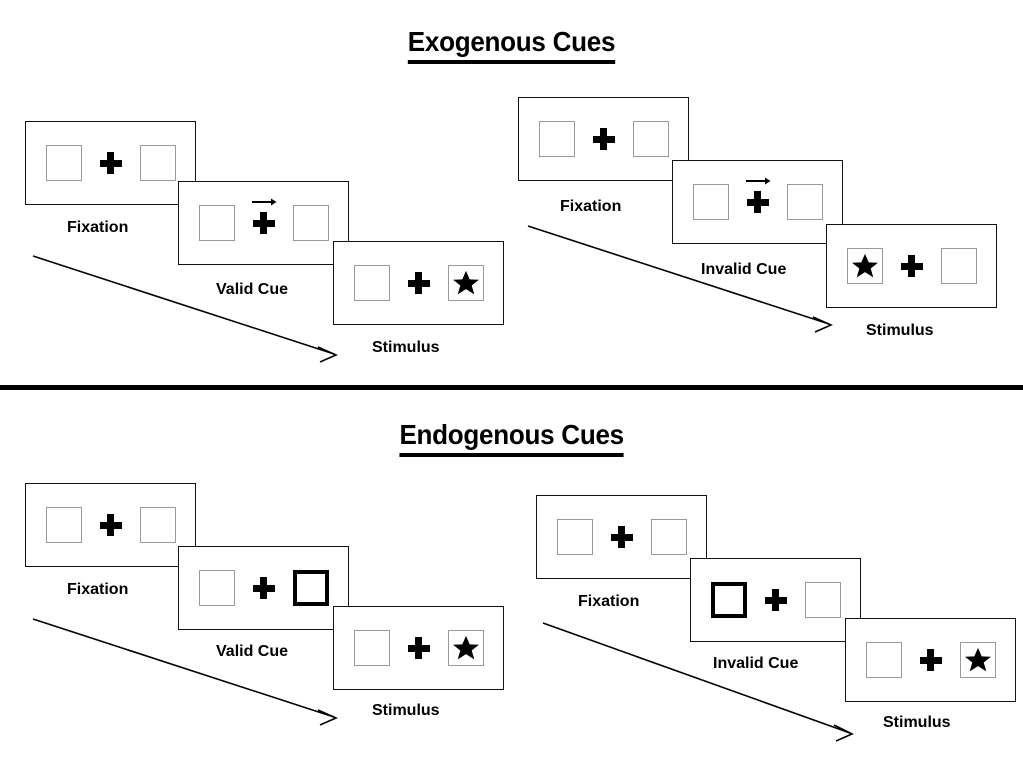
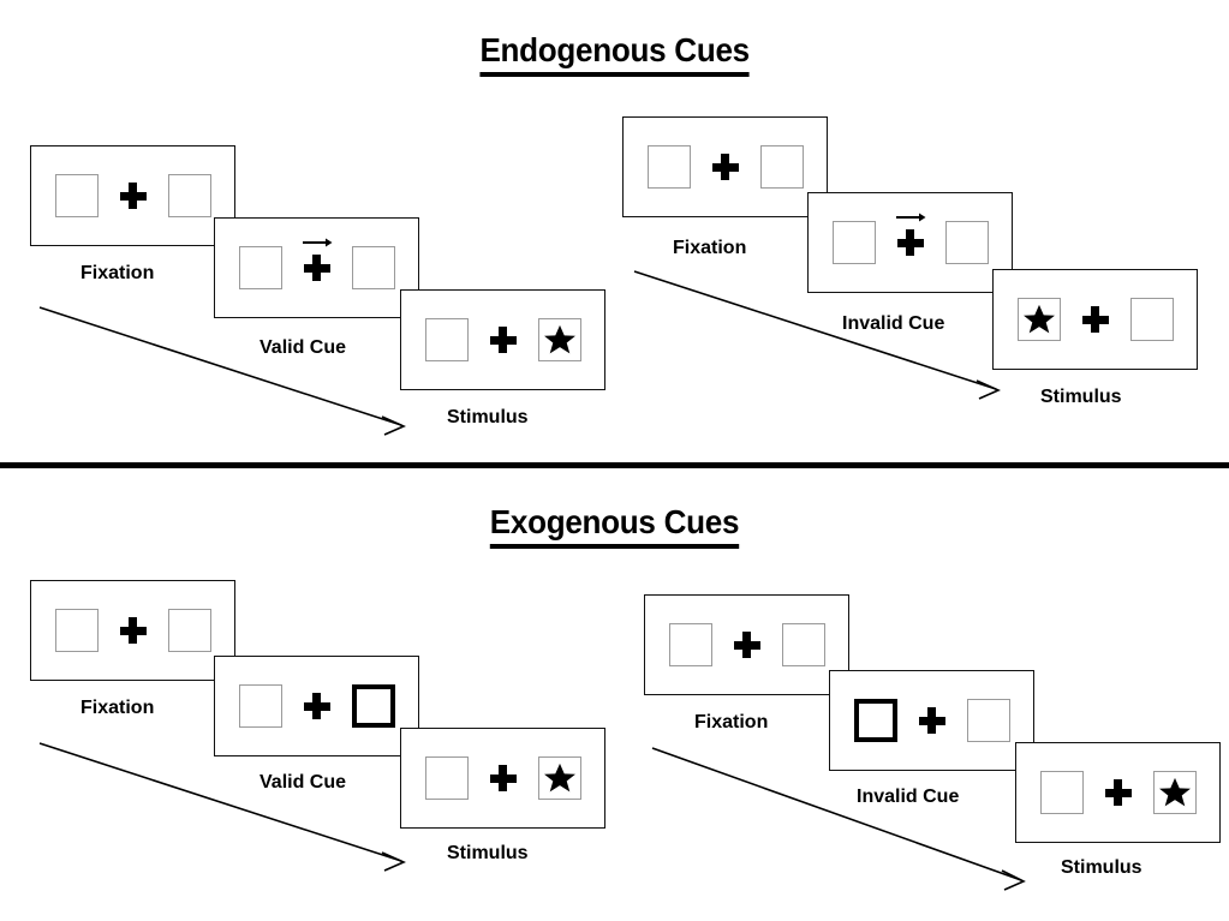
- Exogenous Cues
+ Endogenous Cues
  Fixation
  Valid Cue
  Stimulus
  Fixation
  Invalid Cue
  Stimulus
- Endogenous Cues
+ Exogenous Cues
  Fixation
  Valid Cue
  Stimulus
  Fixation
  Invalid Cue
  Stimulus
